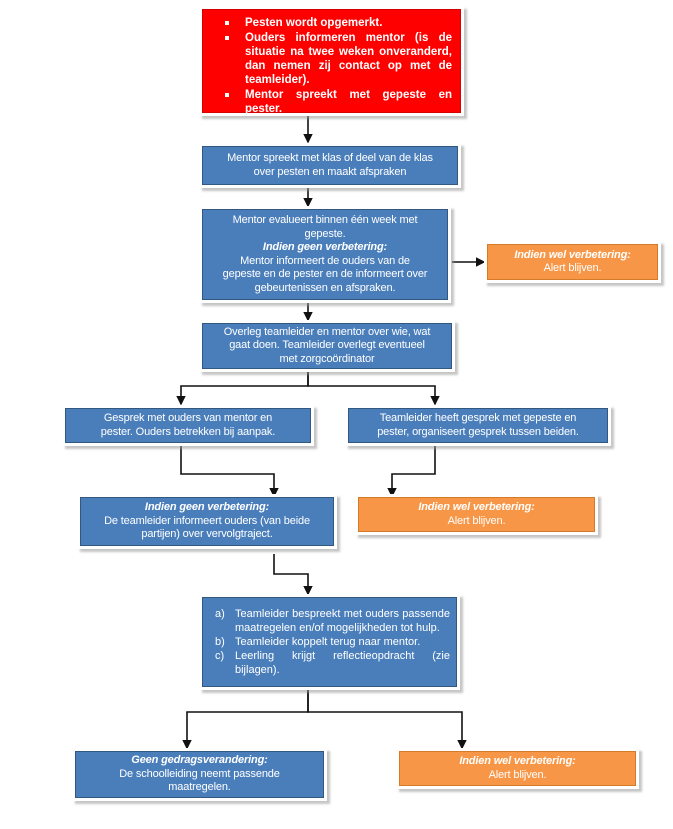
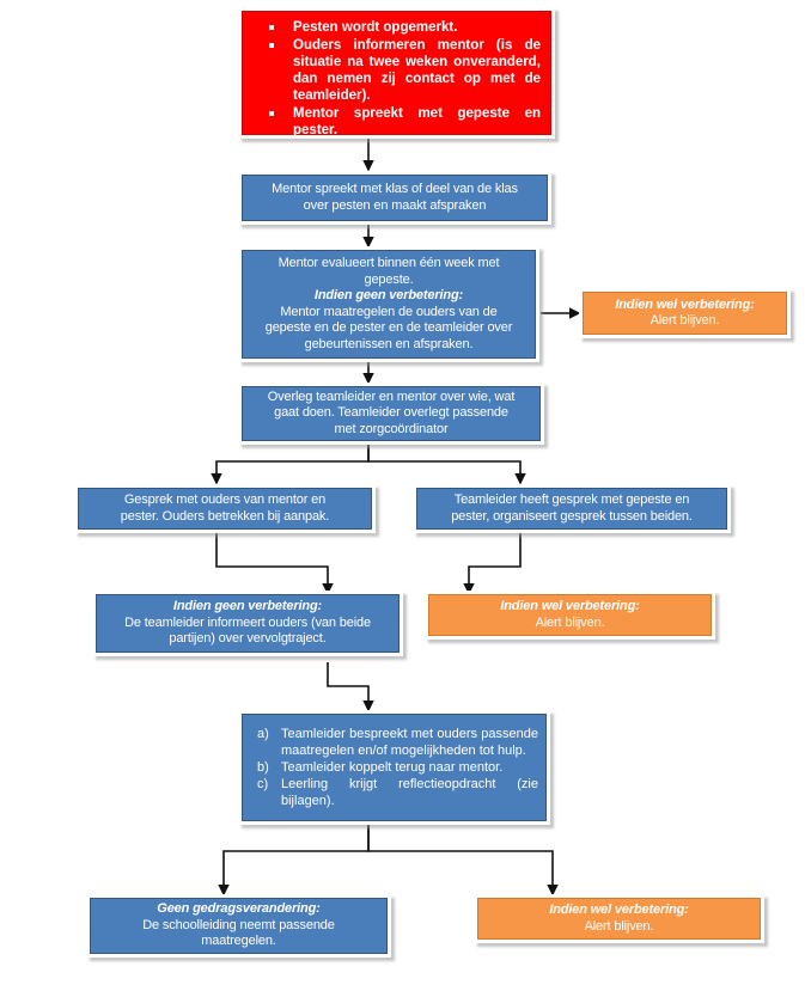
  Pesten wordt opgemerkt.
  Ouders informeren mentor (is de situatie na twee weken onveranderd, dan nemen zij contact op met de teamleider).
  Mentor spreekt met gepeste en pester.
  Mentor spreekt met klas of deel van de klas
  over pesten en maakt afspraken
  Mentor evalueert binnen één week met
  gepeste.
  Indien geen verbetering:
- Mentor informeert de ouders van de
+ Mentor maatregelen de ouders van de
- gepeste en de pester en de informeert over
+ gepeste en de pester en de teamleider over
  gebeurtenissen en afspraken.
  Indien wel verbetering:
  Alert blijven.
  Overleg teamleider en mentor over wie, wat
- gaat doen. Teamleider overlegt eventueel
+ gaat doen. Teamleider overlegt passende
  met zorgcoördinator
  Gesprek met ouders van mentor en
  pester. Ouders betrekken bij aanpak.
  Teamleider heeft gesprek met gepeste en
  pester, organiseert gesprek tussen beiden.
  Indien geen verbetering:
  De teamleider informeert ouders (van beide
  partijen) over vervolgtraject.
  Indien wel verbetering:
  Alert blijven.
  Teamleider bespreekt met ouders passende maatregelen en/of mogelijkheden tot hulp.
  Teamleider koppelt terug naar mentor.
  Leerling krijgt reflectieopdracht (zie bijlagen).
  Geen gedragsverandering:
  De schoolleiding neemt passende
  maatregelen.
  Indien wel verbetering:
  Alert blijven.
